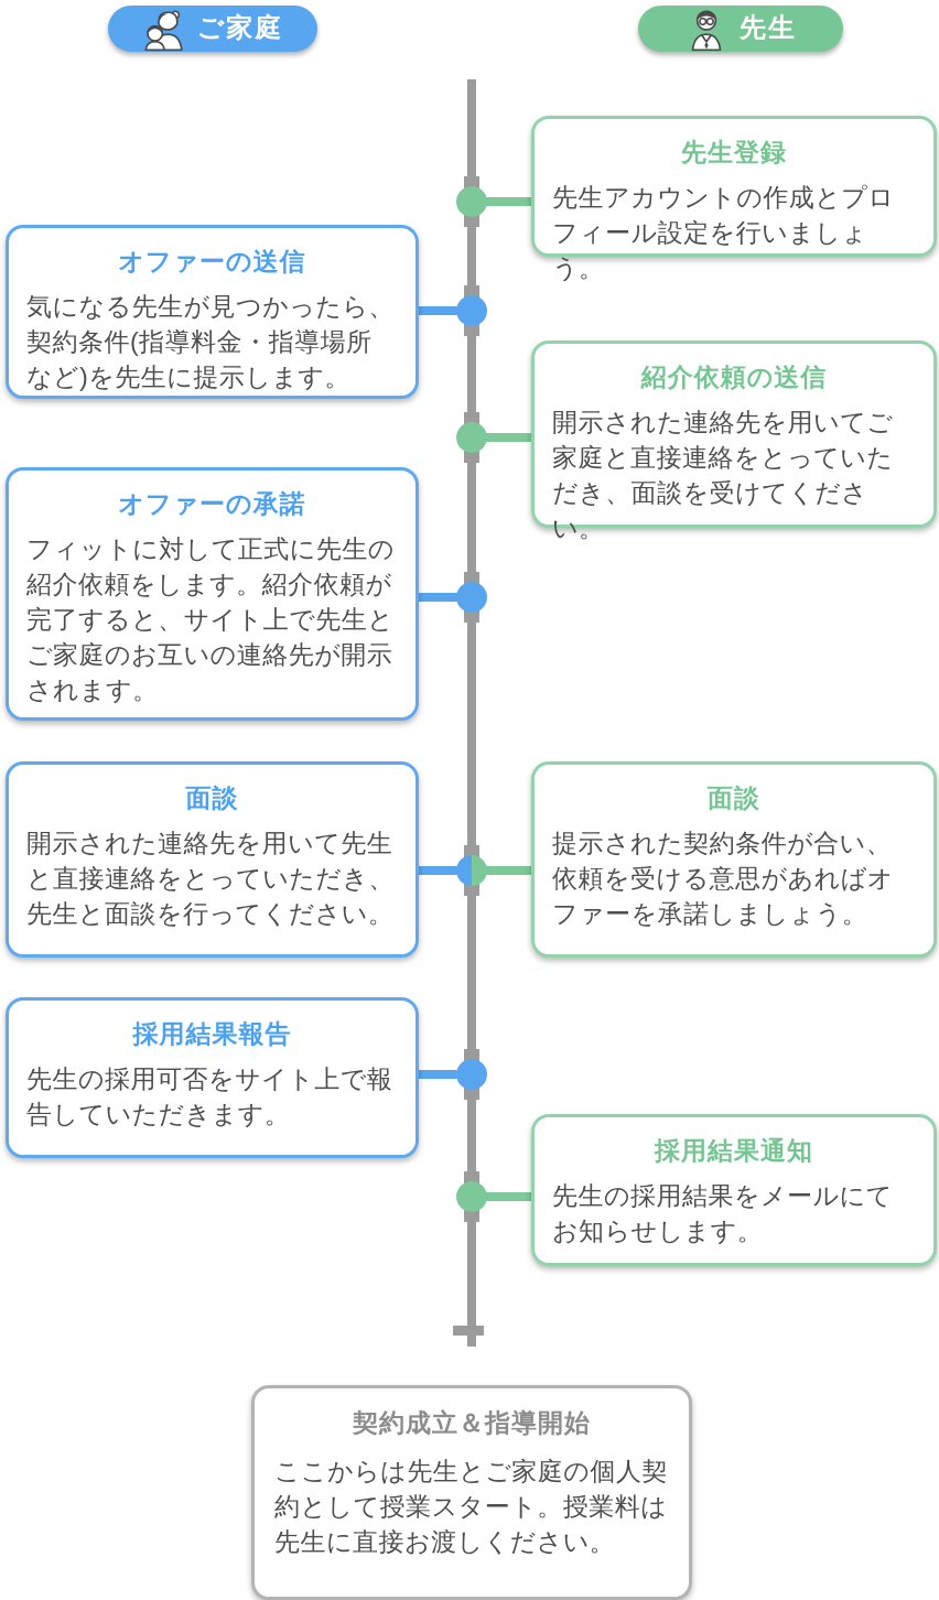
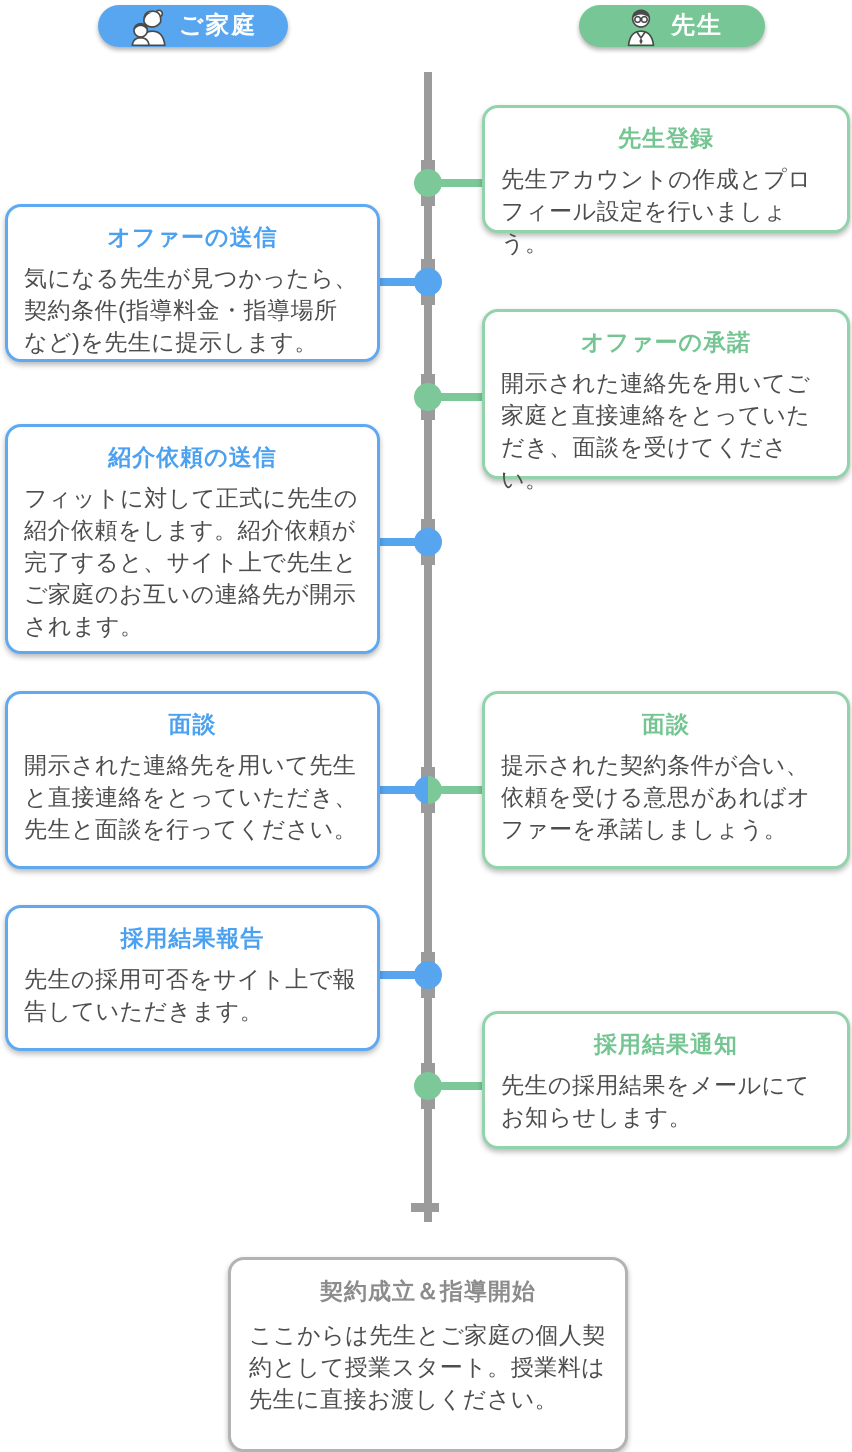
  ご家庭
  先生
  先生登録
  先生アカウントの作成とプロフィール設定を行いましょう。
  オファーの送信
  気になる先生が見つかったら、契約条件(指導料金・指導場所など)を先生に提示します。
- 紹介依頼の送信
+ オファーの承諾
  開示された連絡先を用いてご家庭と直接連絡をとっていただき、面談を受けてください。
- オファーの承諾
+ 紹介依頼の送信
  フィットに対して正式に先生の紹介依頼をします。紹介依頼が完了すると、サイト上で先生とご家庭のお互いの連絡先が開示されます。
  面談
  開示された連絡先を用いて先生と直接連絡をとっていただき、先生と面談を行ってください。
  面談
  提示された契約条件が合い、依頼を受ける意思があればオファーを承諾しましょう。
  採用結果報告
  先生の採用可否をサイト上で報告していただきます。
  採用結果通知
  先生の採用結果をメールにてお知らせします。
  契約成立＆指導開始
  ここからは先生とご家庭の個人契約として授業スタート。授業料は先生に直接お渡しください。
